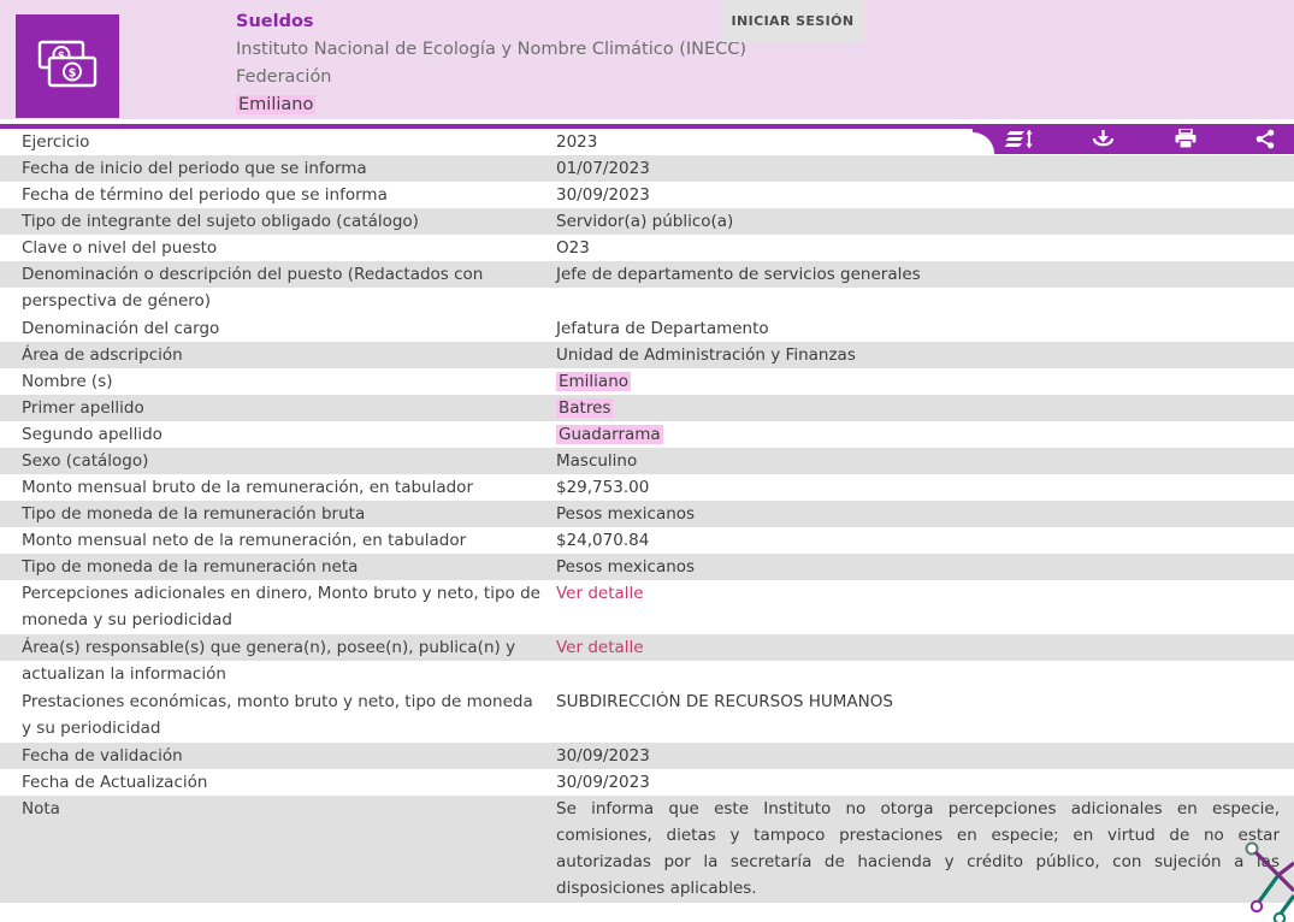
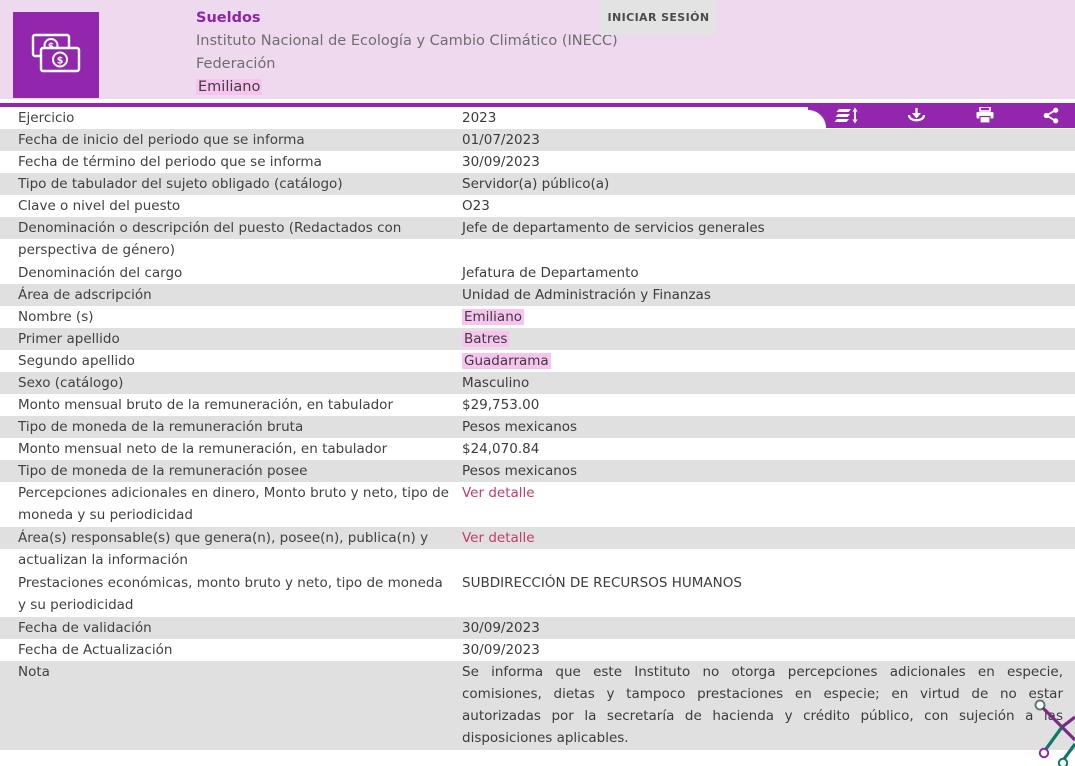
  $
  Sueldos
- Instituto Nacional de Ecología y Nombre Climático (INECC)
+ Instituto Nacional de Ecología y Cambio Climático (INECC)
  Federación
  Emiliano
  INICIAR SESIÓN
  Ejercicio
  2023
  Fecha de inicio del periodo que se informa
  01/07/2023
  Fecha de término del periodo que se informa
  30/09/2023
- Tipo de integrante del sujeto obligado (catálogo)
+ Tipo de tabulador del sujeto obligado (catálogo)
  Servidor(a) público(a)
  Clave o nivel del puesto
  O23
  Denominación o descripción del puesto (Redactados con perspectiva de género)
  Jefe de departamento de servicios generales
  Denominación del cargo
  Jefatura de Departamento
  Área de adscripción
  Unidad de Administración y Finanzas
  Nombre (s)
  Emiliano
  Primer apellido
  Batres
  Segundo apellido
  Guadarrama
  Sexo (catálogo)
  Masculino
  Monto mensual bruto de la remuneración, en tabulador
  $29,753.00
  Tipo de moneda de la remuneración bruta
  Pesos mexicanos
  Monto mensual neto de la remuneración, en tabulador
  $24,070.84
- Tipo de moneda de la remuneración neta
+ Tipo de moneda de la remuneración posee
  Pesos mexicanos
  Percepciones adicionales en dinero, Monto bruto y neto, tipo de moneda y su periodicidad
  Ver detalle
  Área(s) responsable(s) que genera(n), posee(n), publica(n) y actualizan la información
  Ver detalle
  Prestaciones económicas, monto bruto y neto, tipo de moneda y su periodicidad
  SUBDIRECCIÓN DE RECURSOS HUMANOS
  Fecha de validación
  30/09/2023
  Fecha de Actualización
  30/09/2023
  Nota
  Se informa que este Instituto no otorga percepciones adicionales en especie, comisiones, dietas y tampoco prestaciones en especie; en virtud de no estar autorizadas por la secretaría de hacienda y crédito público, con sujeción a ls disposiciones aplicables.
